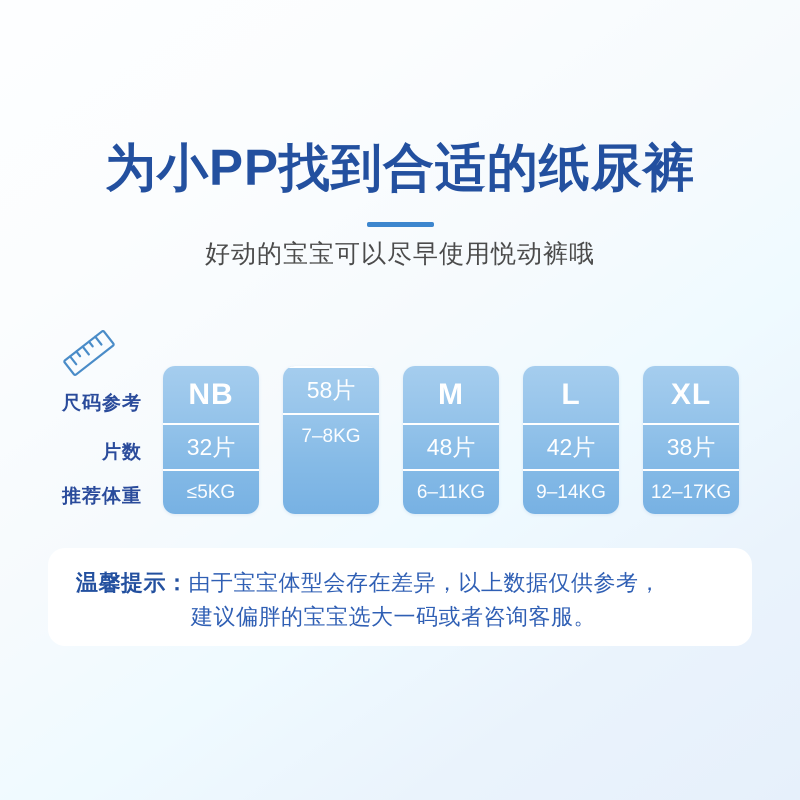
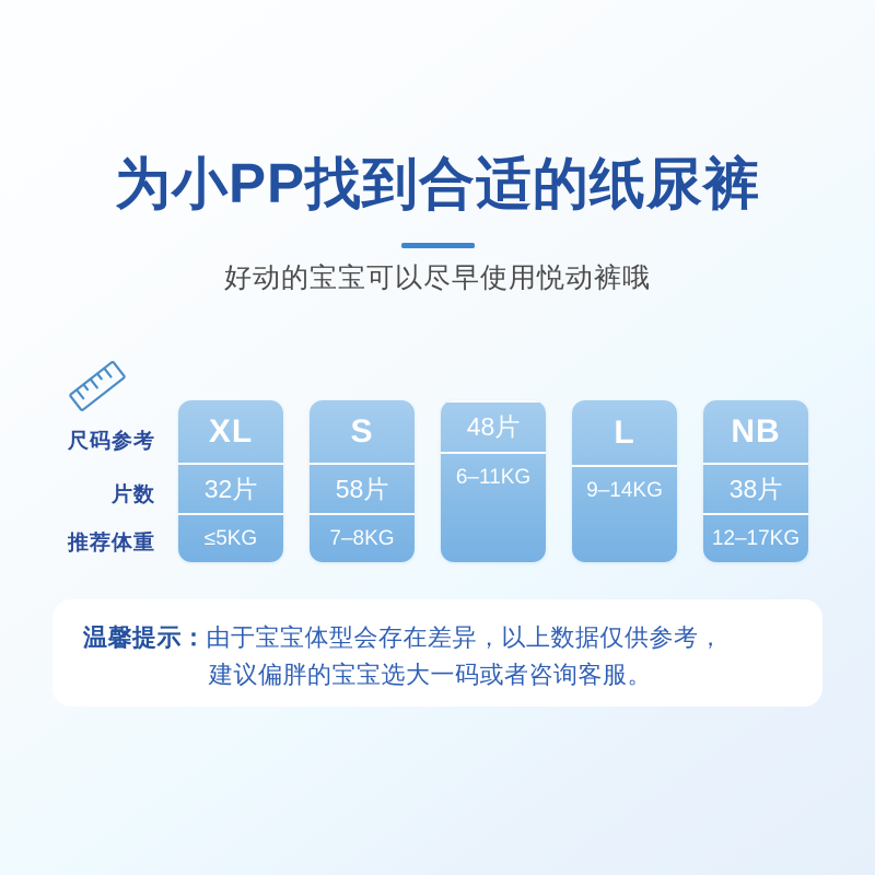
  为小PP找到合适的纸尿裤
  好动的宝宝可以尽早使用悦动裤哦
  尺码参考
  片数
  推荐体重
- NB
+ XL
  32片
  ≤5KG
+ S
  58片
  7–8KG
- M
  48片
  6–11KG
  L
- 42片
  9–14KG
- XL
+ NB
  38片
  12–17KG
  温馨提示：
  由于宝宝体型会存在差异，以上数据仅供参考，
  建议偏胖的宝宝选大一码或者咨询客服。
